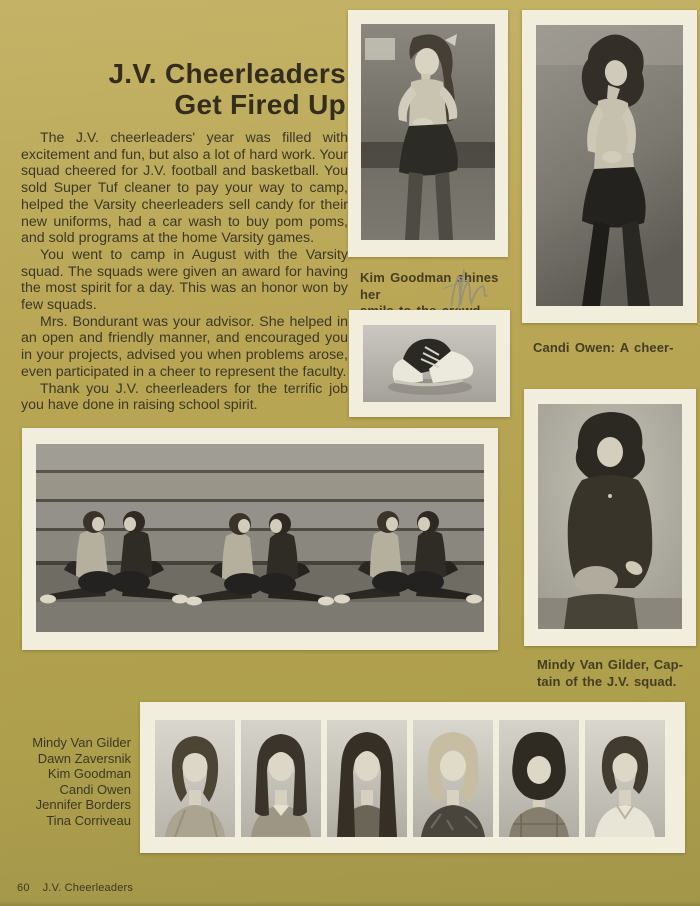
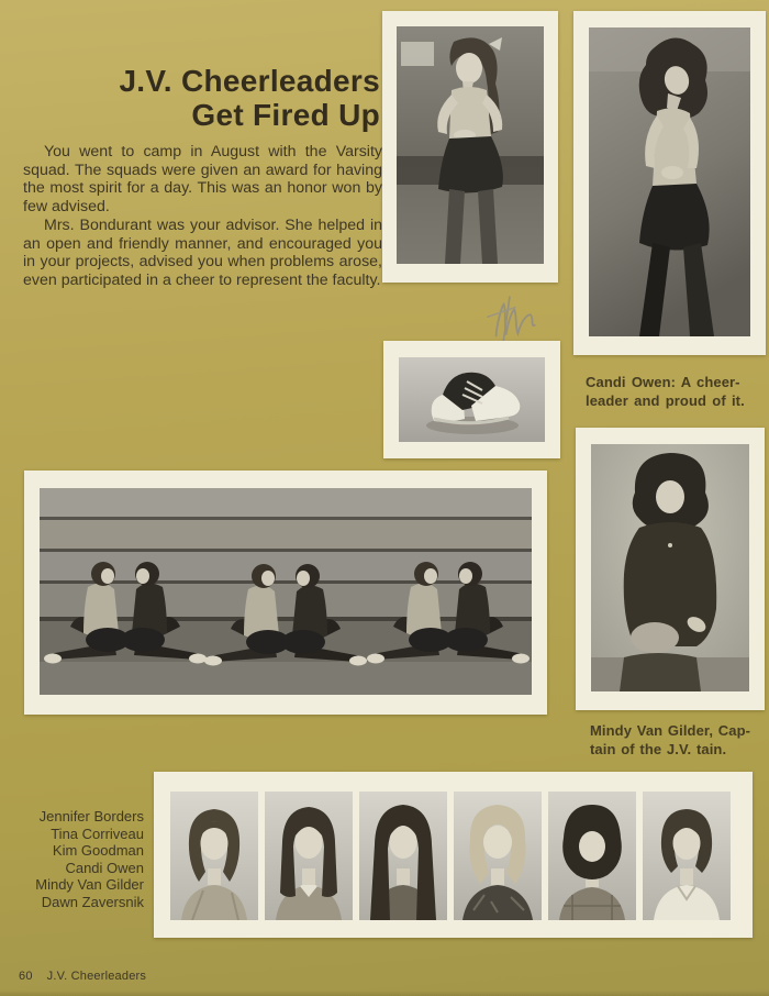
  J.V. Cheerleaders
  Get Fired Up
- The J.V. cheerleaders' year was filled with excitement and fun, but also a lot of hard work. Your squad cheered for J.V. football and basketball. You sold Super Tuf cleaner to pay your way to camp, helped the Varsity cheerleaders sell candy for their new uniforms, had a car wash to buy pom poms, and sold programs at the home Varsity games.
- You went to camp in August with the Varsity squad. The squads were given an award for having the most spirit for a day. This was an honor won by few squads.
+ You went to camp in August with the Varsity squad. The squads were given an award for having the most spirit for a day. This was an honor won by few advised.
  Mrs. Bondurant was your advisor. She helped in an open and friendly manner, and encouraged you in your projects, advised you when problems arose, even participated in a cheer to represent the faculty.
- Thank you J.V. cheerleaders for the terrific job you have done in raising school spirit.
- Kim Goodman shines her
  Candi Owen: A cheer-
+ leader and proud of it.
  Mindy Van Gilder, Cap-
- tain of the J.V. squad.
+ tain of the J.V. tain.
- Mindy Van Gilder
+ Jennifer Borders
- Dawn Zaversnik
+ Tina Corriveau
  Kim Goodman
  Candi Owen
- Jennifer Borders
+ Mindy Van Gilder
- Tina Corriveau
+ Dawn Zaversnik
  60
  J.V. Cheerleaders
